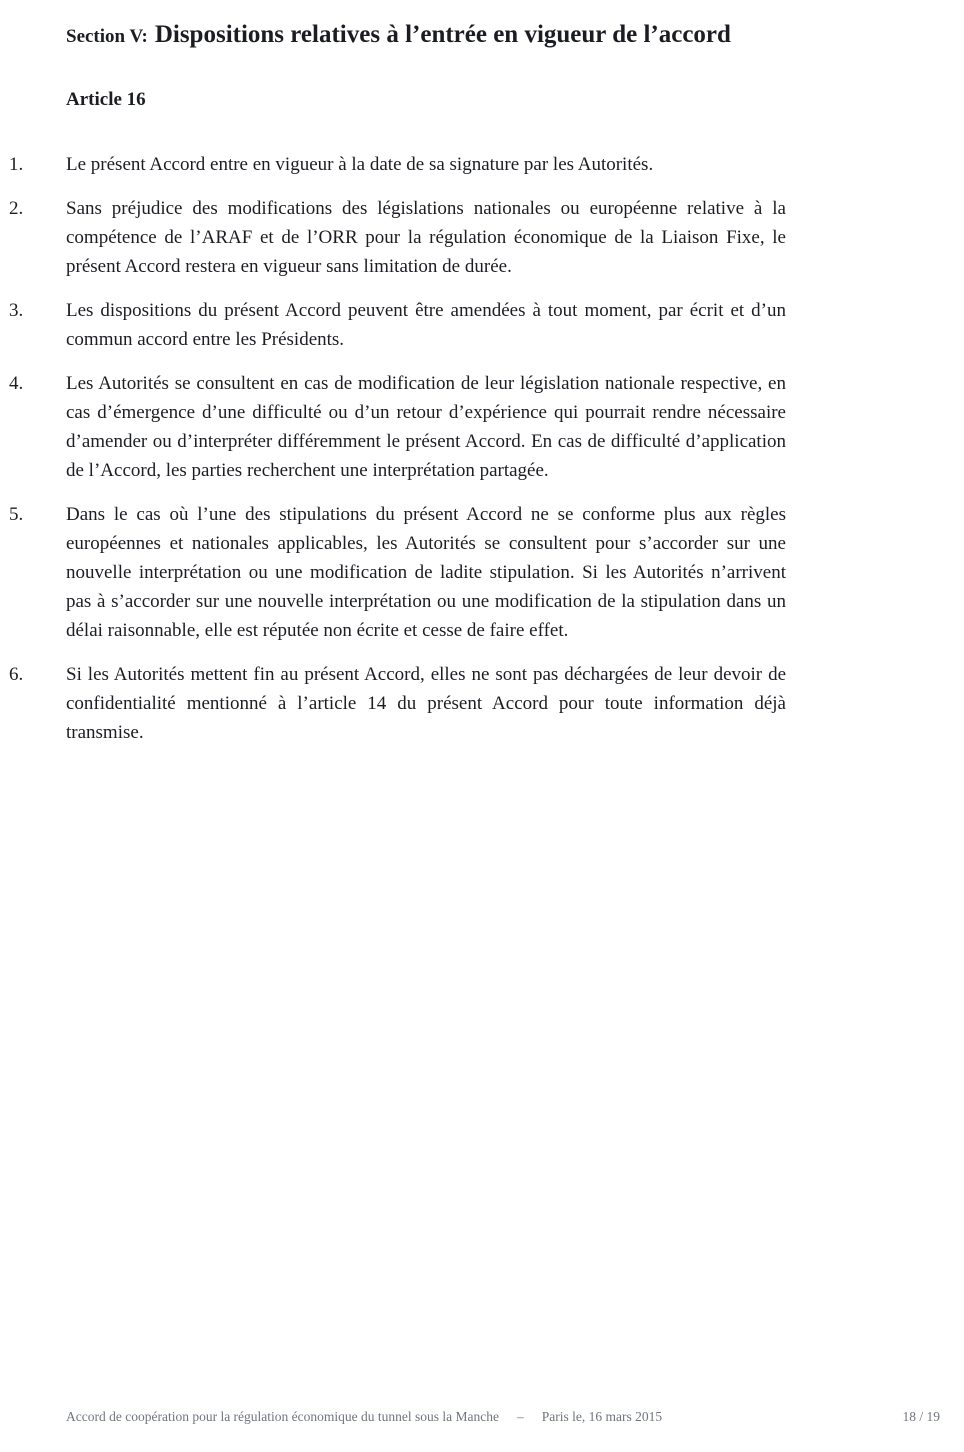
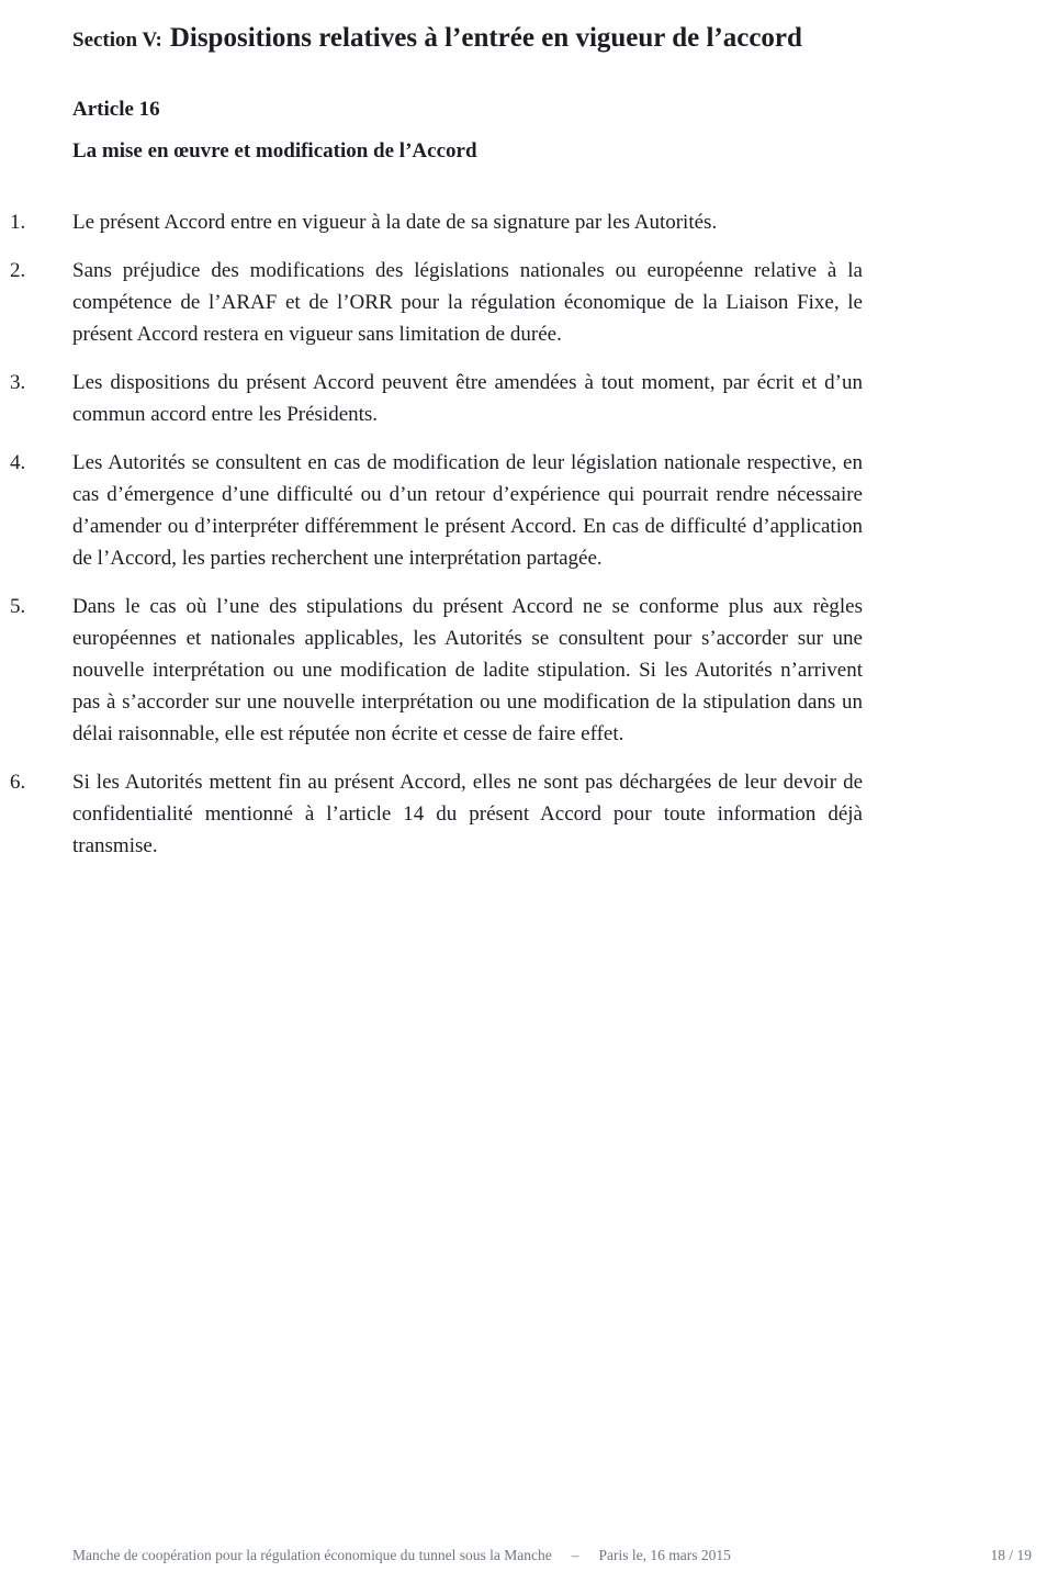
  Section V: Dispositions relatives à l’entrée en vigueur de l’accord
  Article 16
+ La mise en œuvre et modification de l’Accord
  1.
  Le présent Accord entre en vigueur à la date de sa signature par les Autorités.
  2.
  Sans préjudice des modifications des législations nationales ou européenne relative à la compétence de l’ARAF et de l’ORR pour la régulation économique de la Liaison Fixe, le présent Accord restera en vigueur sans limitation de durée.
  3.
  Les dispositions du présent Accord peuvent être amendées à tout moment, par écrit et d’un commun accord entre les Présidents.
  4.
  Les Autorités se consultent en cas de modification de leur législation nationale respective, en cas d’émergence d’une difficulté ou d’un retour d’expérience qui pourrait rendre nécessaire d’amender ou d’interpréter différemment le présent Accord. En cas de difficulté d’application de l’Accord, les parties recherchent une interprétation partagée.
  5.
  Dans le cas où l’une des stipulations du présent Accord ne se conforme plus aux règles européennes et nationales applicables, les Autorités se consultent pour s’accorder sur une nouvelle interprétation ou une modification de ladite stipulation. Si les Autorités n’arrivent pas à s’accorder sur une nouvelle interprétation ou une modification de la stipulation dans un délai raisonnable, elle est réputée non écrite et cesse de faire effet.
  6.
  Si les Autorités mettent fin au présent Accord, elles ne sont pas déchargées de leur devoir de confidentialité mentionné à l’article 14 du présent Accord pour toute information déjà transmise.
- Accord de coopération pour la régulation économique du tunnel sous la Manche
+ Manche de coopération pour la régulation économique du tunnel sous la Manche
  –
  Paris le, 16 mars 2015
  18 / 19
